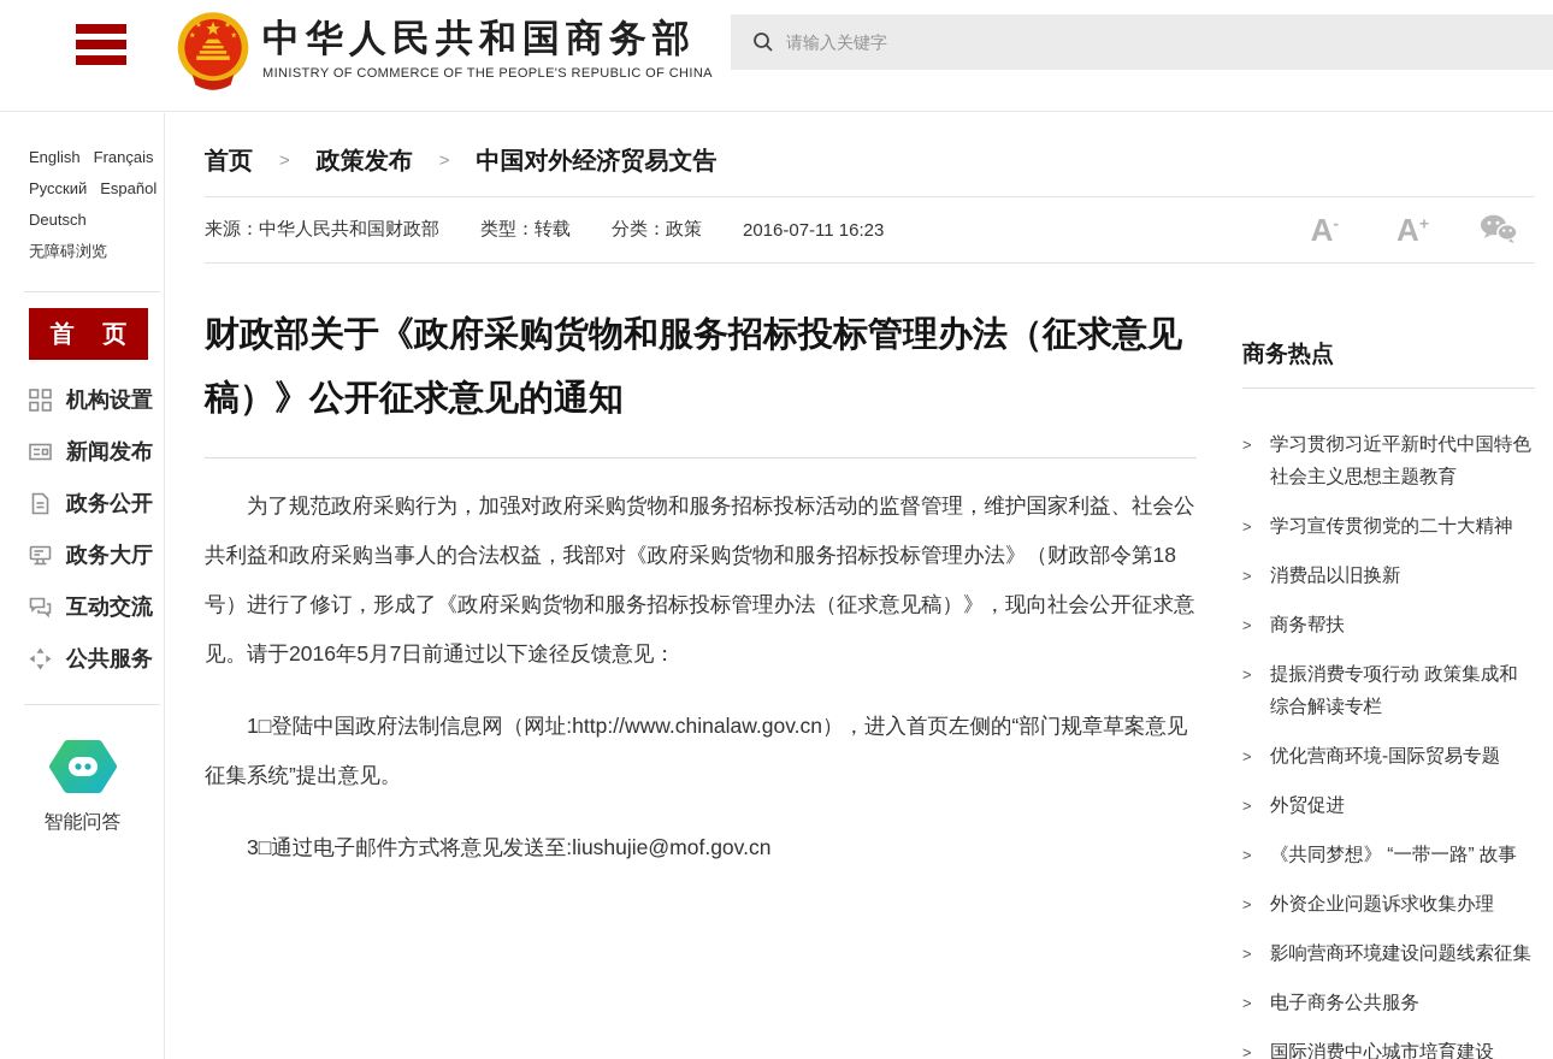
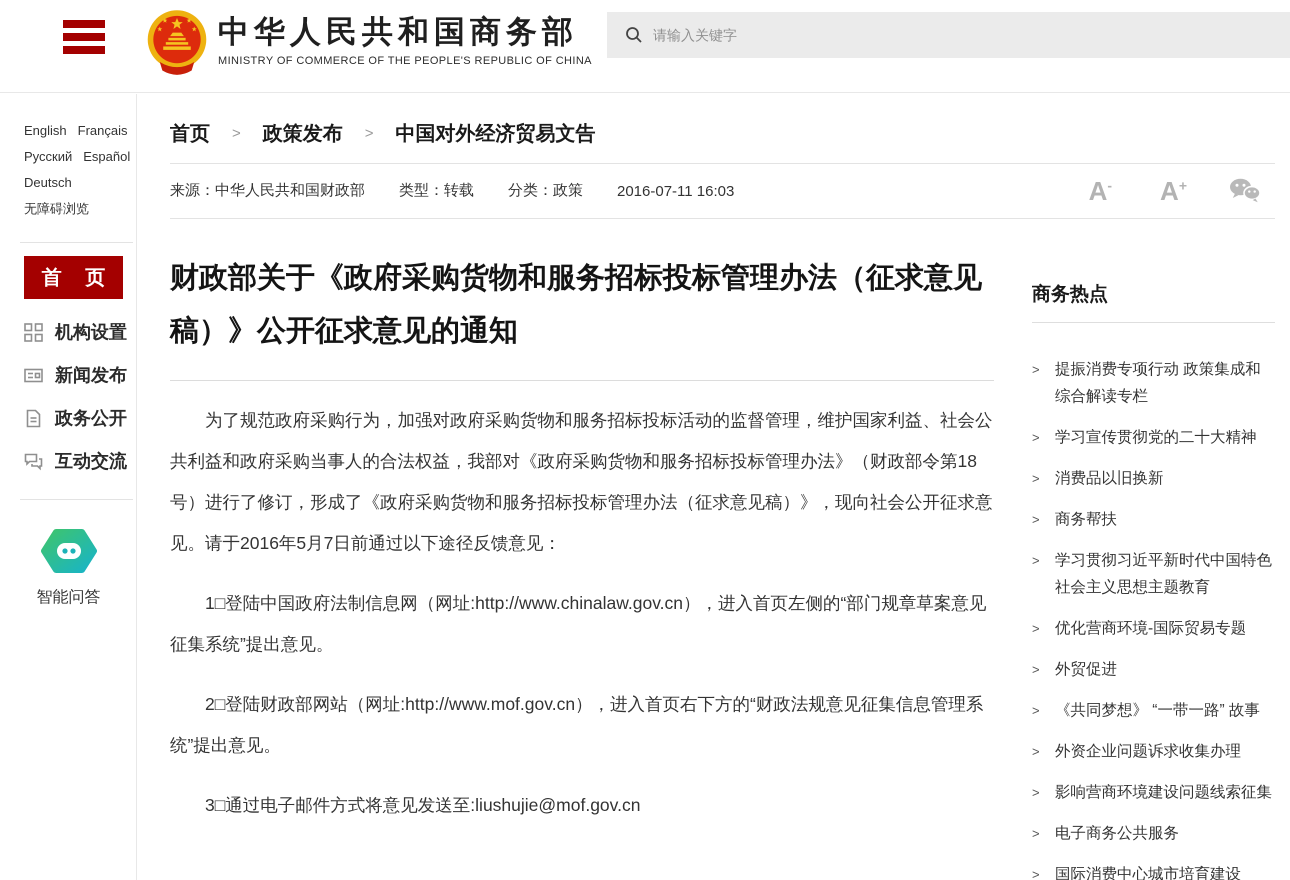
  中华人民共和国商务部
  MINISTRY OF COMMERCE OF THE PEOPLE'S REPUBLIC OF CHINA
  请输入关键字
  English Français
  Русский Español
  Deutsch
  无障碍浏览
  首 页
  机构设置
  新闻发布
  政务公开
- 政务大厅
  互动交流
- 公共服务
  智能问答
  首页
  >
  政策发布
  >
  中国对外经济贸易文告
  来源：中华人民共和国财政部
  类型：转载
  分类：政策
- 2016-07-11 16:23
+ 2016-07-11 16:03
  A-
  A+
  财政部关于《政府采购货物和服务招标投标管理办法（征求意见稿）》公开征求意见的通知
  为了规范政府采购行为，加强对政府采购货物和服务招标投标活动的监督管理，维护国家利益、社会公共利益和政府采购当事人的合法权益，我部对《政府采购货物和服务招标投标管理办法》（财政部令第18号）进行了修订，形成了《政府采购货物和服务招标投标管理办法（征求意见稿）》，现向社会公开征求意见。请于2016年5月7日前通过以下途径反馈意见：
  1□登陆中国政府法制信息网（网址:http://www.chinalaw.gov.cn），进入首页左侧的“部门规章草案意见征集系统”提出意见。
+ 2□登陆财政部网站（网址:http://www.mof.gov.cn），进入首页右下方的“财政法规意见征集信息管理系统”提出意见。
  3□通过电子邮件方式将意见发送至:liushujie@mof.gov.cn
  商务热点
  >
- 学习贯彻习近平新时代中国特色社会主义思想主题教育
+ 提振消费专项行动 政策集成和综合解读专栏
  >
  学习宣传贯彻党的二十大精神
  >
  消费品以旧换新
  >
  商务帮扶
  >
- 提振消费专项行动 政策集成和综合解读专栏
+ 学习贯彻习近平新时代中国特色社会主义思想主题教育
  >
  优化营商环境-国际贸易专题
  >
  外贸促进
  >
  《共同梦想》 “一带一路” 故事
  >
  外资企业问题诉求收集办理
  >
  影响营商环境建设问题线索征集
  >
  电子商务公共服务
  >
  国际消费中心城市培育建设
